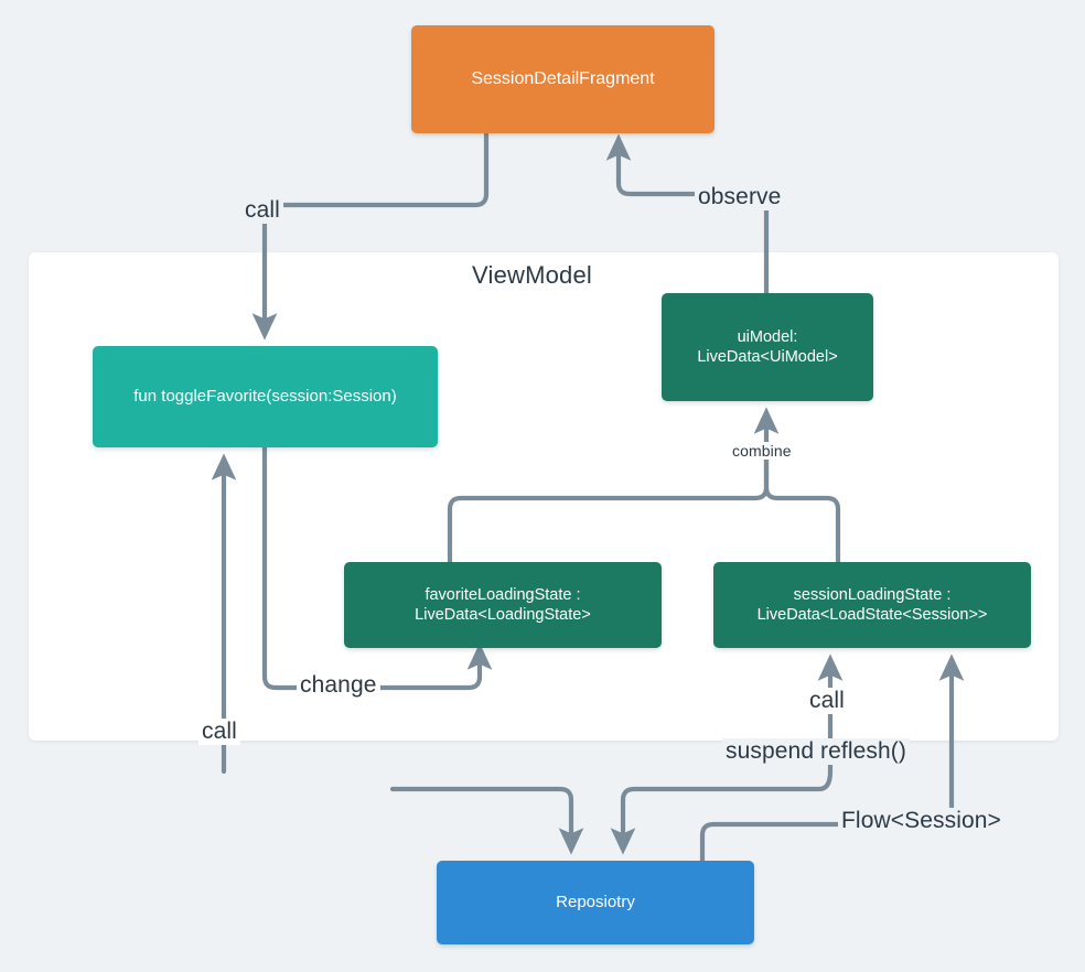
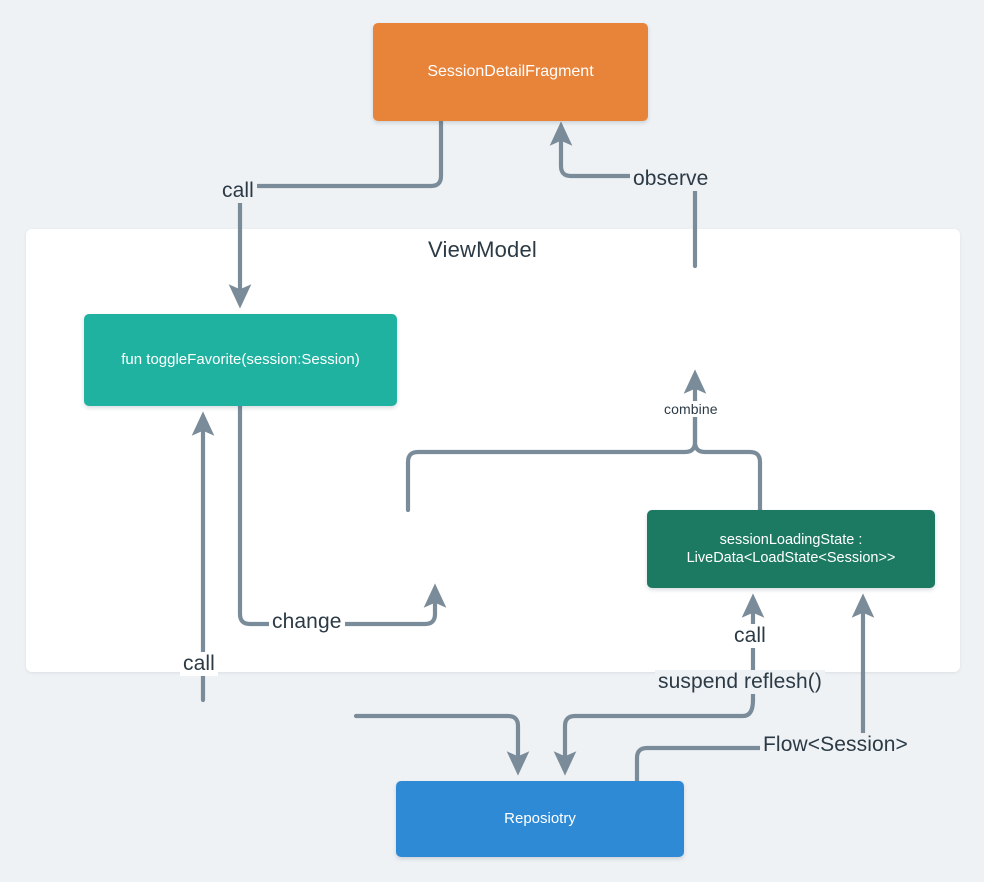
  ViewModel
  SessionDetailFragment
  fun toggleFavorite(session:Session)
- uiModel:
- LiveData<UiModel>
- favoriteLoadingState :
- LiveData<LoadingState>
  sessionLoadingState :
  LiveData<LoadState<Session>>
  Reposiotry
  call
  observe
  combine
  change
  call
  call
  suspend reflesh()
  Flow<Session>
